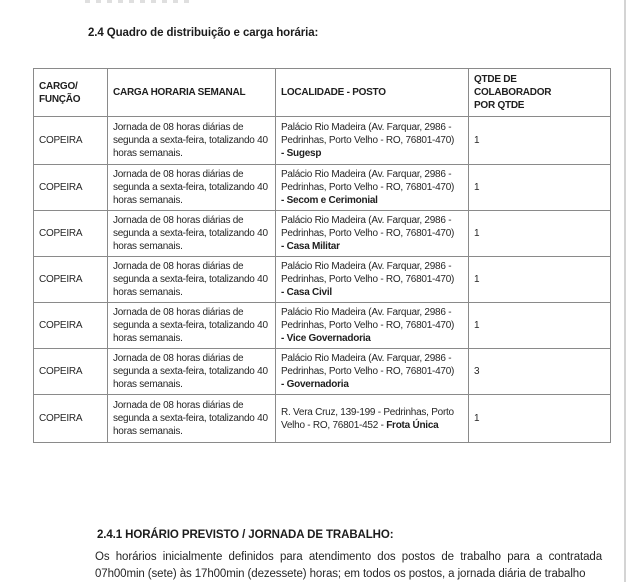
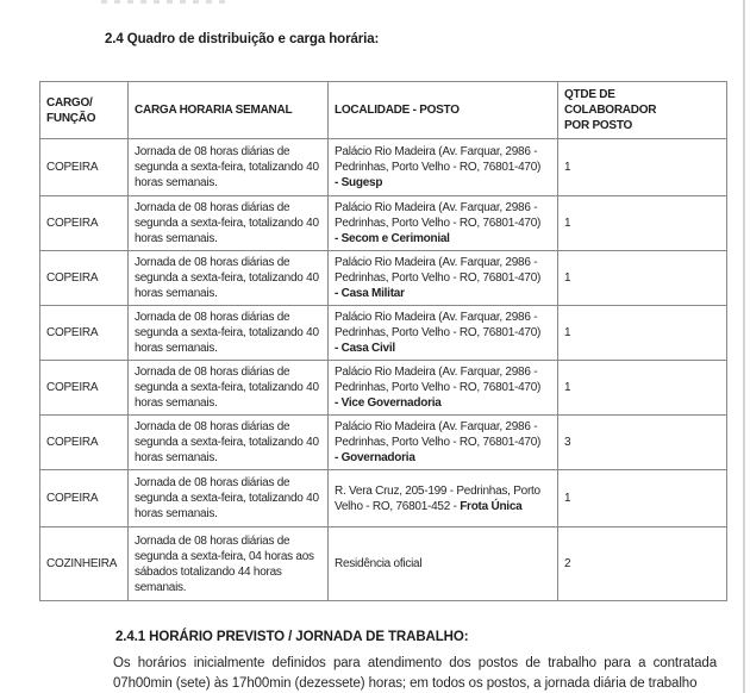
  2.4 Quadro de distribuição e carga horária:
- CARGO/ FUNÇÃO	CARGA HORARIA SEMANAL	LOCALIDADE - POSTO	QTDE DE COLABORADOR POR QTDE
+ CARGO/ FUNÇÃO	CARGA HORARIA SEMANAL	LOCALIDADE - POSTO	QTDE DE COLABORADOR POR POSTO
  COPEIRA	Jornada de 08 horas diárias de segunda a sexta-feira, totalizando 40 horas semanais.	Palácio Rio Madeira (Av. Farquar, 2986 - Pedrinhas, Porto Velho - RO, 76801-470) - Sugesp	1
  COPEIRA	Jornada de 08 horas diárias de segunda a sexta-feira, totalizando 40 horas semanais.	Palácio Rio Madeira (Av. Farquar, 2986 - Pedrinhas, Porto Velho - RO, 76801-470) - Secom e Cerimonial	1
  COPEIRA	Jornada de 08 horas diárias de segunda a sexta-feira, totalizando 40 horas semanais.	Palácio Rio Madeira (Av. Farquar, 2986 - Pedrinhas, Porto Velho - RO, 76801-470) - Casa Militar	1
  COPEIRA	Jornada de 08 horas diárias de segunda a sexta-feira, totalizando 40 horas semanais.	Palácio Rio Madeira (Av. Farquar, 2986 - Pedrinhas, Porto Velho - RO, 76801-470) - Casa Civil	1
  COPEIRA	Jornada de 08 horas diárias de segunda a sexta-feira, totalizando 40 horas semanais.	Palácio Rio Madeira (Av. Farquar, 2986 - Pedrinhas, Porto Velho - RO, 76801-470) - Vice Governadoria	1
  COPEIRA	Jornada de 08 horas diárias de segunda a sexta-feira, totalizando 40 horas semanais.	Palácio Rio Madeira (Av. Farquar, 2986 - Pedrinhas, Porto Velho - RO, 76801-470) - Governadoria	3
- COPEIRA	Jornada de 08 horas diárias de segunda a sexta-feira, totalizando 40 horas semanais.	R. Vera Cruz, 139-199 - Pedrinhas, Porto Velho - RO, 76801-452 - Frota Única	1
+ COPEIRA	Jornada de 08 horas diárias de segunda a sexta-feira, totalizando 40 horas semanais.	R. Vera Cruz, 205-199 - Pedrinhas, Porto Velho - RO, 76801-452 - Frota Única	1
+ COZINHEIRA	Jornada de 08 horas diárias de segunda a sexta-feira, 04 horas aos sábados totalizando 44 horas semanais.	Residência oficial	2
  2.4.1 HORÁRIO PREVISTO / JORNADA DE TRABALHO:
  Os horários inicialmente definidos para atendimento dos postos de trabalho para a contratada 07h00min (sete) às 17h00min (dezessete) horas; em todos os postos, a jornada diária de trabalho
